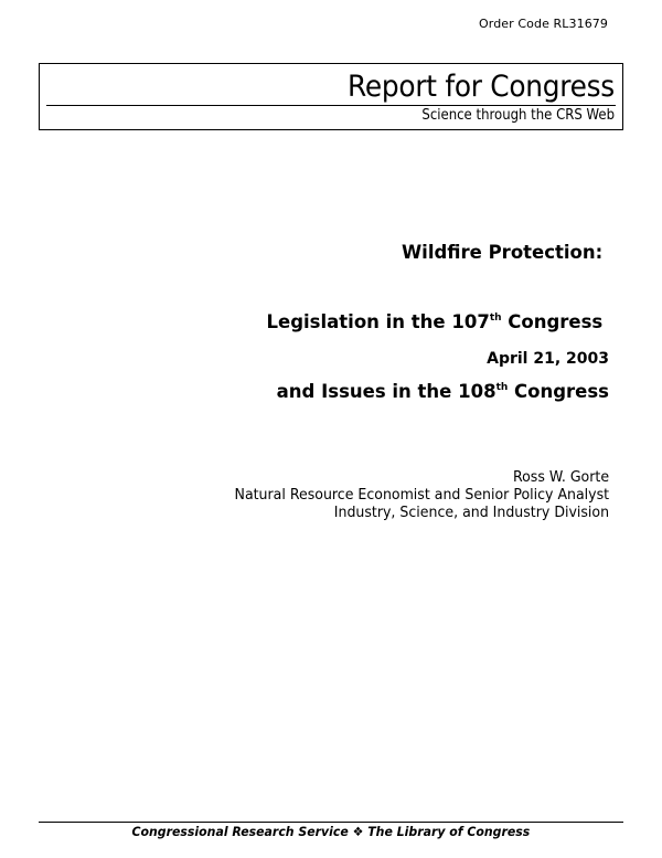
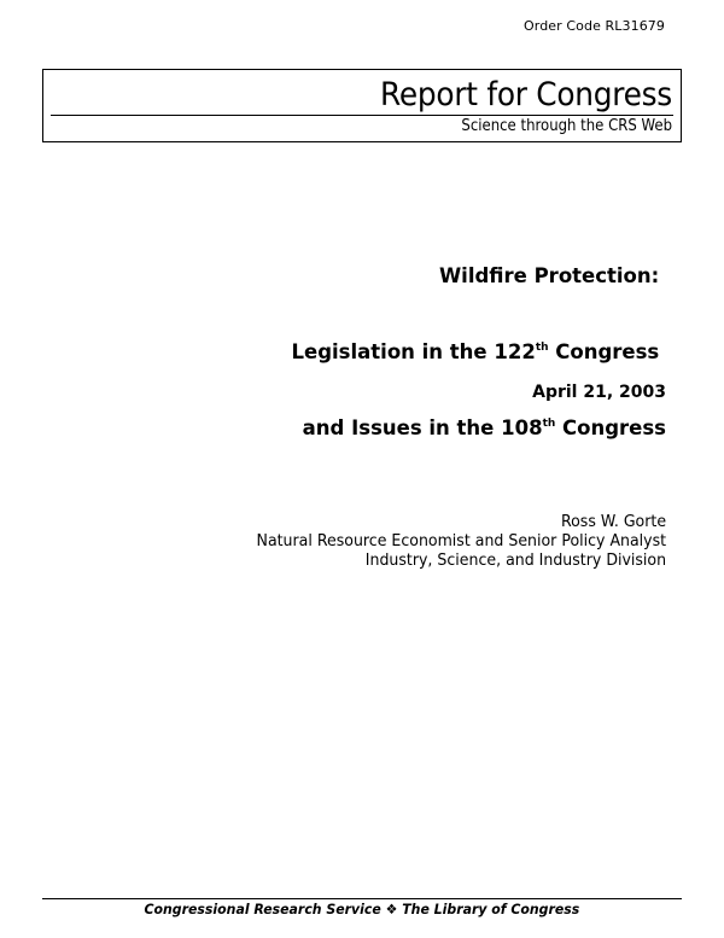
  Order Code RL31679
  Report for Congress
  Science through the CRS Web
  Wildfire Protection:
- Legislation in the 107th Congress
+ Legislation in the 122th Congress
  and Issues in the 108th Congress
  April 21, 2003
  Ross W. Gorte
  Natural Resource Economist and Senior Policy Analyst
  Industry, Science, and Industry Division
  Congressional Research Service ❖ The Library of Congress
